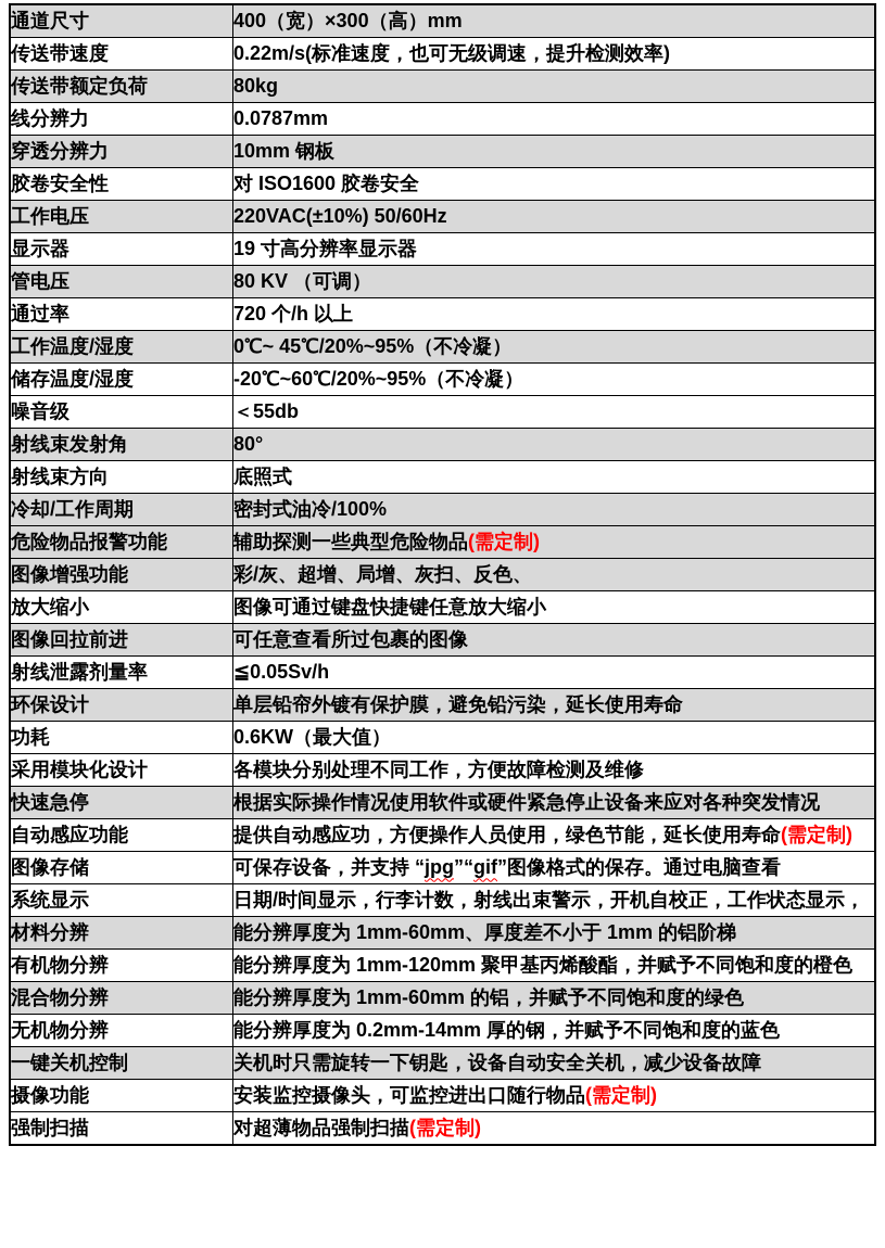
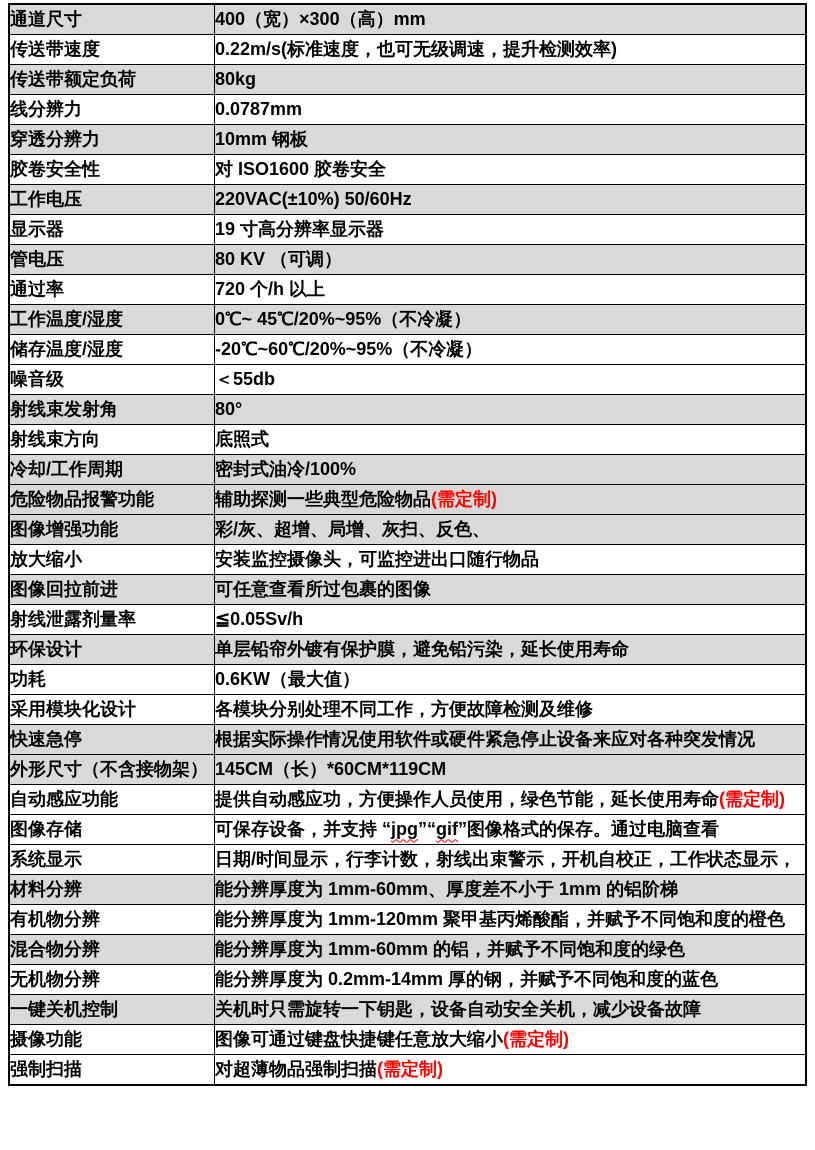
  通道尺寸	400（宽）×300（高）mm
  传送带速度	0.22m/s(标准速度，也可无级调速，提升检测效率)
  传送带额定负荷	80kg
  线分辨力	0.0787mm
  穿透分辨力	10mm 钢板
  胶卷安全性	对 ISO1600 胶卷安全
  工作电压	220VAC(±10%) 50/60Hz
  显示器	19 寸高分辨率显示器
  管电压	80 KV （可调）
  通过率	720 个/h 以上
  工作温度/湿度	0℃~ 45℃/20%~95%（不冷凝）
  储存温度/湿度	-20℃~60℃/20%~95%（不冷凝）
  噪音级	＜55db
  射线束发射角	80°
  射线束方向	底照式
  冷却/工作周期	密封式油冷/100%
  危险物品报警功能	辅助探测一些典型危险物品(需定制)
  图像增强功能	彩/灰、超增、局增、灰扫、反色、
- 放大缩小	图像可通过键盘快捷键任意放大缩小
+ 放大缩小	安装监控摄像头，可监控进出口随行物品
  图像回拉前进	可任意查看所过包裹的图像
  射线泄露剂量率	≦0.05Sv/h
  环保设计	单层铅帘外镀有保护膜，避免铅污染，延长使用寿命
  功耗	0.6KW（最大值）
  采用模块化设计	各模块分别处理不同工作，方便故障检测及维修
  快速急停	根据实际操作情况使用软件或硬件紧急停止设备来应对各种突发情况
+ 外形尺寸（不含接物架）	145CM（长）*60CM*119CM
  自动感应功能	提供自动感应功，方便操作人员使用，绿色节能，延长使用寿命(需定制)
  图像存储	可保存设备，并支持 “jpg”“gif”图像格式的保存。通过电脑查看
  系统显示	日期/时间显示，行李计数，射线出束警示，开机自校正，工作状态显示，
  材料分辨	能分辨厚度为 1mm-60mm、厚度差不小于 1mm 的铝阶梯
  有机物分辨	能分辨厚度为 1mm-120mm 聚甲基丙烯酸酯，并赋予不同饱和度的橙色
  混合物分辨	能分辨厚度为 1mm-60mm 的铝，并赋予不同饱和度的绿色
  无机物分辨	能分辨厚度为 0.2mm-14mm 厚的钢，并赋予不同饱和度的蓝色
  一键关机控制	关机时只需旋转一下钥匙，设备自动安全关机，减少设备故障
- 摄像功能	安装监控摄像头，可监控进出口随行物品(需定制)
+ 摄像功能	图像可通过键盘快捷键任意放大缩小(需定制)
  强制扫描	对超薄物品强制扫描(需定制)
